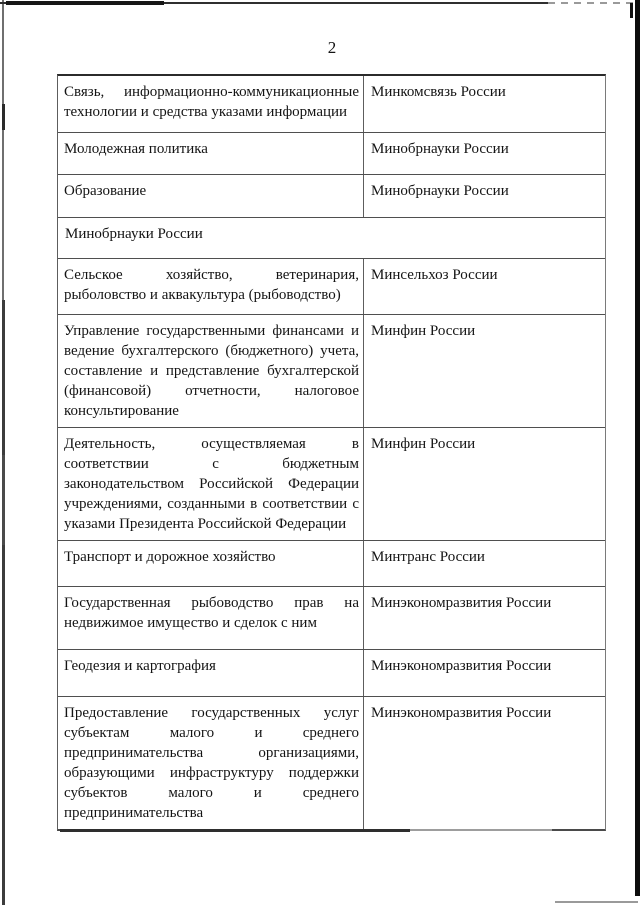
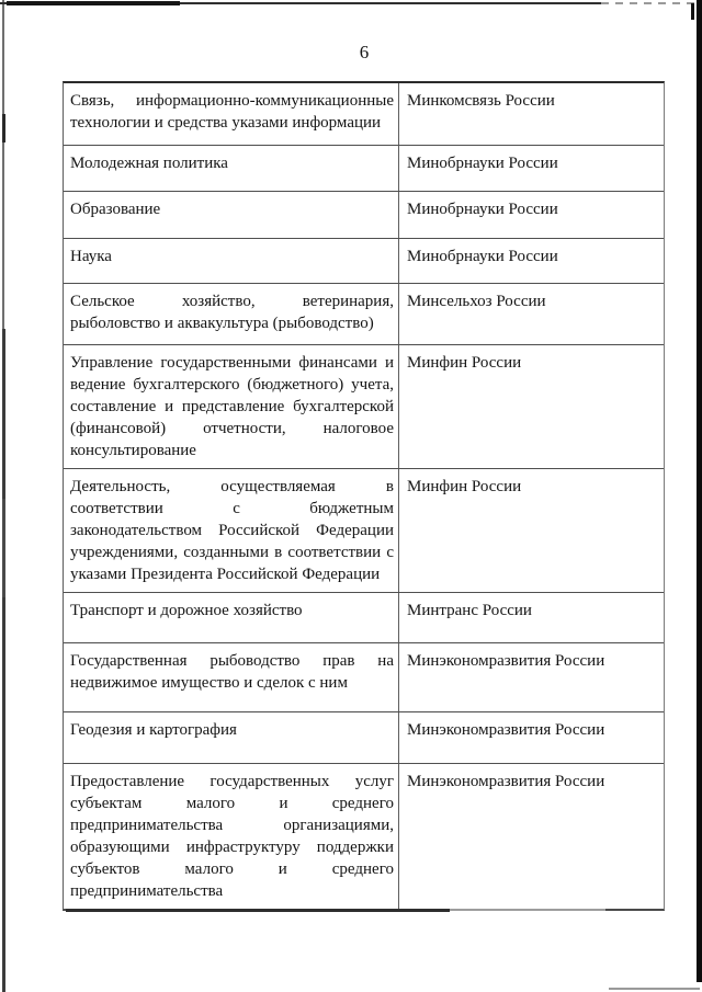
- 2
+ 6
  Связь, информационно-коммуникационные технологии и средства указами информации
  Минкомсвязь России
  Молодежная политика
  Минобрнауки России
  Образование
  Минобрнауки России
+ Наука
  Минобрнауки России
  Сельское хозяйство, ветеринария, рыболовство и аквакультура (рыбоводство)
  Минсельхоз России
  Управление государственными финансами и ведение бухгалтерского (бюджетного) учета, составление и представление бухгалтерской (финансовой) отчетности, налоговое консультирование
  Минфин России
  Деятельность, осуществляемая в соответствии с бюджетным законодательством Российской Федерации учреждениями, созданными в соответствии с указами Президента Российской Федерации
  Минфин России
  Транспорт и дорожное хозяйство
  Минтранс России
  Государственная рыбоводство прав на недвижимое имущество и сделок с ним
  Минэкономразвития России
  Геодезия и картография
  Минэкономразвития России
  Предоставление государственных услуг субъектам малого и среднего предпринимательства организациями, образующими инфраструктуру поддержки субъектов малого и среднего предпринимательства
  Минэкономразвития России
